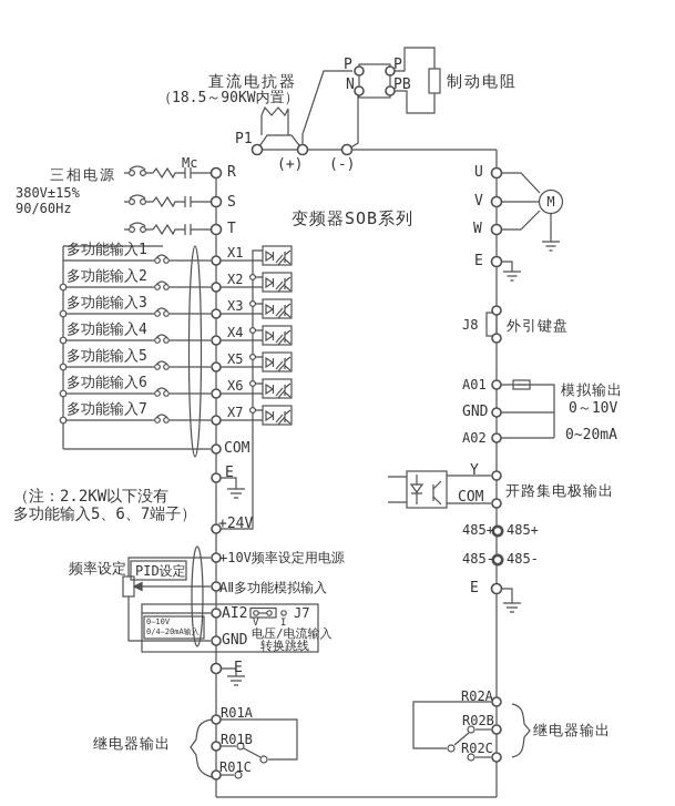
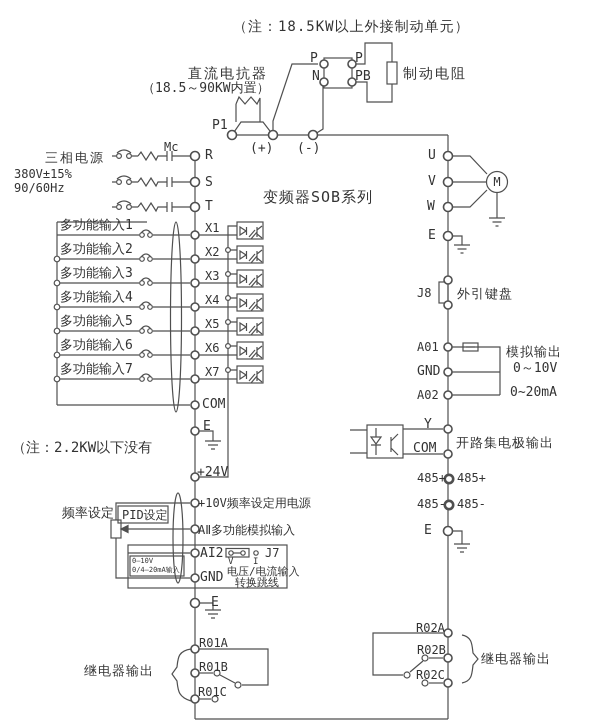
+ （注：18.5KW以上外接制动单元）
  直流电抗器
  （18.5～90KW内置）
  制动电阻
  P1
  (+)
  (-)
  P
  N
  P
  PB
  三相电源
  380V±15%
  90/60Hz
  Mc
  R
  S
  T
  变频器SOB系列
  多功能输入1
  多功能输入2
  多功能输入3
  多功能输入4
  多功能输入5
  多功能输入6
  多功能输入7
  X1
  X2
  X3
  X4
  X5
  X6
  X7
  COM
  E
  （注：2.2KW以下没有
- 多功能输入5、6、7端子）
  +24V
  +10V频率设定用电源
  频率设定
  PID设定
  AⅡ多功能模拟输入
  AI2
  GND
  0—10V
  0/4—20mA输入
  J7
  V
  I
  电压/电流输入
  转换跳线
  E
  R01A
  R01B
  R01C
  继电器输出
  U
  V
  W
  M
  E
  J8
  外引键盘
  A01
  GND
  A02
  模拟输出
  0～10V
  0~20mA
  Y
  COM
  开路集电极输出
  485+
  485+
  485-
  485-
  E
  R02A
  R02B
  R02C
  继电器输出
